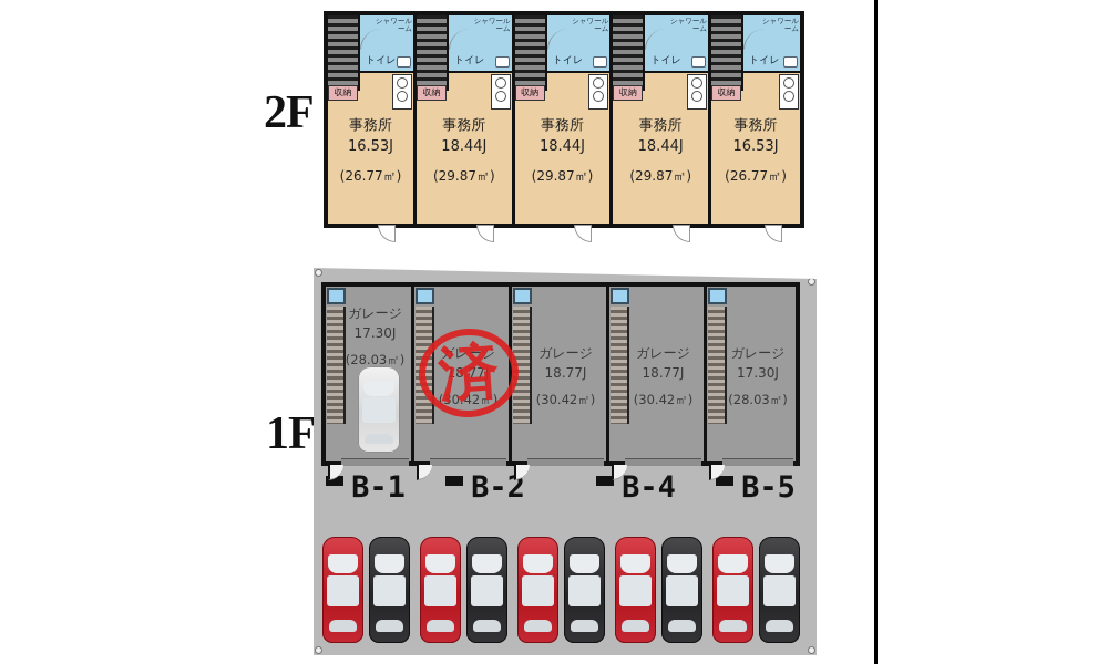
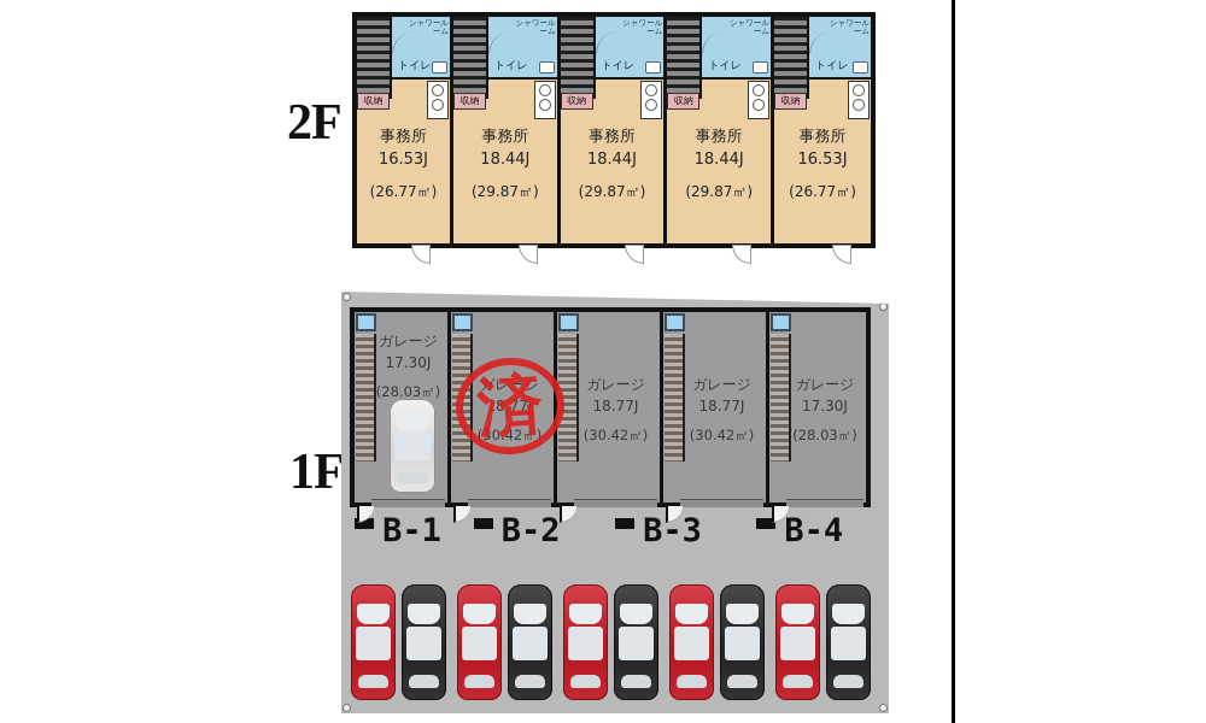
  2F
  シャワールーム
  トイレ
  収納
  事務所
  16.53J
  (26.77㎡)
  シャワールーム
  トイレ
  収納
  事務所
  18.44J
  (29.87㎡)
  シャワールーム
  トイレ
  収納
  事務所
  18.44J
  (29.87㎡)
  シャワールーム
  トイレ
  収納
  事務所
  18.44J
  (29.87㎡)
  シャワールーム
  トイレ
  収納
  事務所
  16.53J
  (26.77㎡)
  1F
  ガレージ
  17.30J
  (28.03㎡)
  ガレージ
  18.77J
  (30.42㎡)
  ガレージ
  18.77J
  (30.42㎡)
  ガレージ
  18.77J
  (30.42㎡)
  ガレージ
  17.30J
  (28.03㎡)
  B-1
  B-2
+ B-3
  B-4
- B-5
